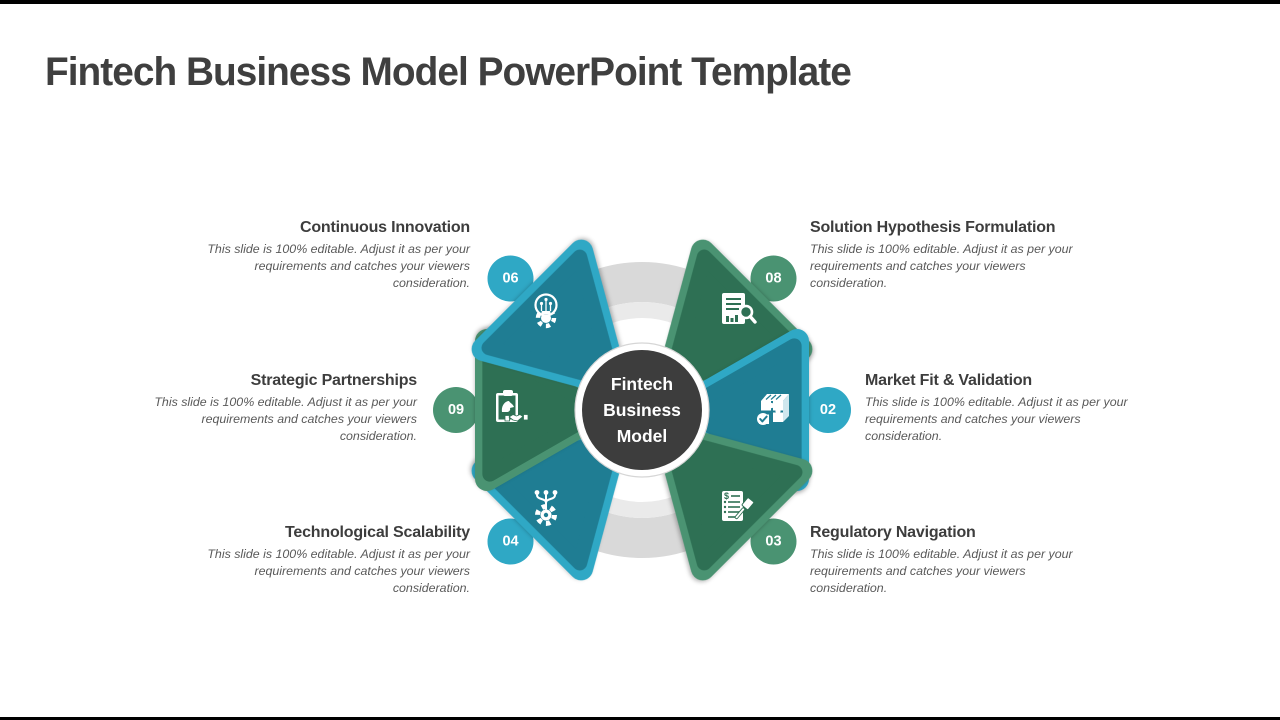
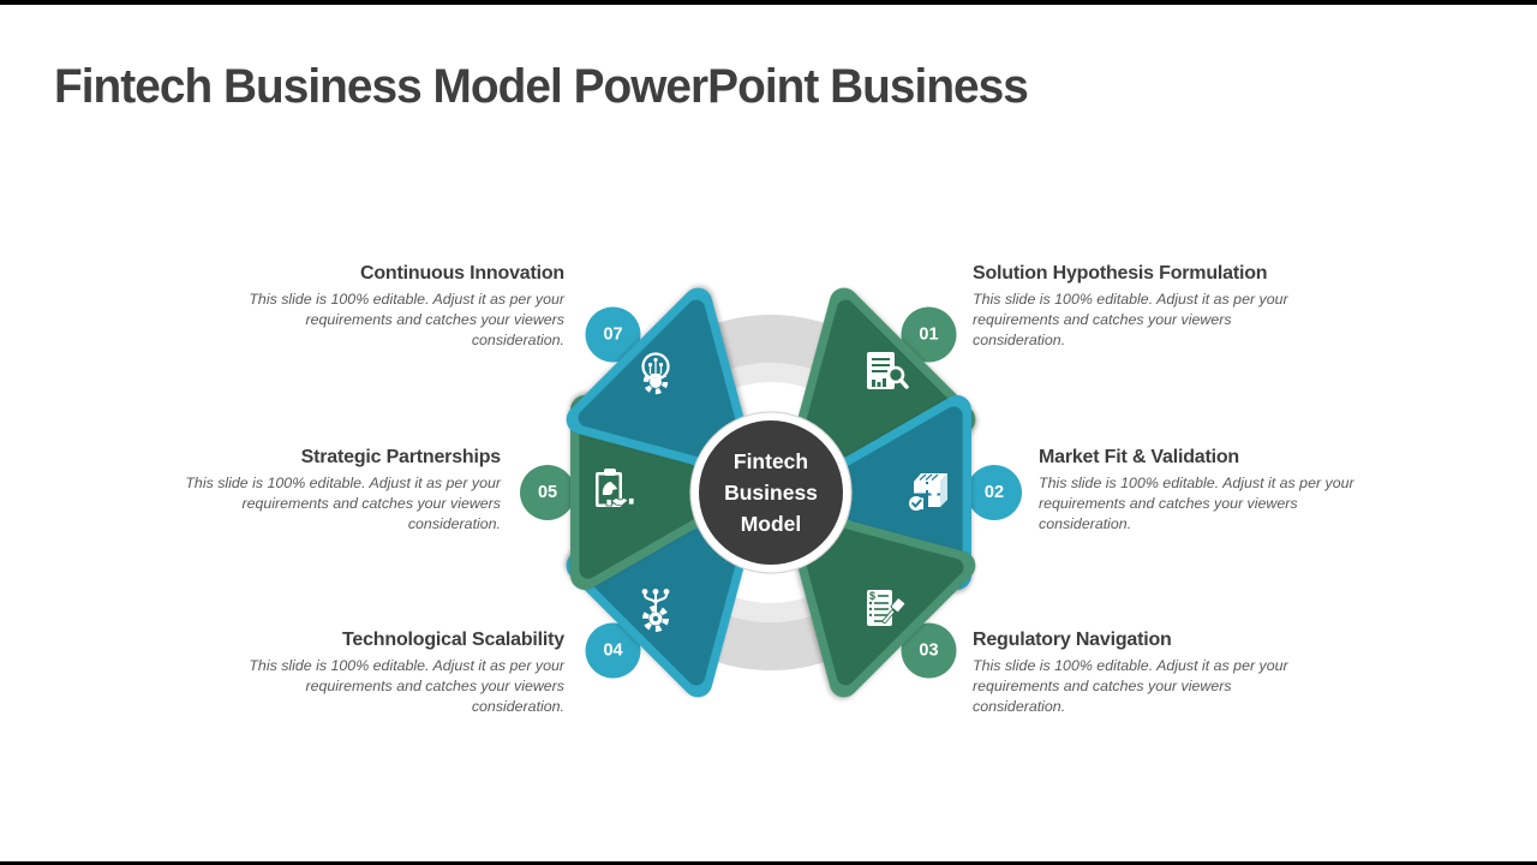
- Fintech Business Model PowerPoint Template
+ Fintech Business Model PowerPoint Business
  Continuous Innovation
  This slide is 100% editable. Adjust it as per your
  requirements and catches your viewers
  consideration.
  Strategic Partnerships
  This slide is 100% editable. Adjust it as per your
  requirements and catches your viewers
  consideration.
  Technological Scalability
  This slide is 100% editable. Adjust it as per your
  requirements and catches your viewers
  consideration.
  Solution Hypothesis Formulation
  This slide is 100% editable. Adjust it as per your
  requirements and catches your viewers
  consideration.
  Market Fit & Validation
  This slide is 100% editable. Adjust it as per your
  requirements and catches your viewers
  consideration.
  Regulatory Navigation
  This slide is 100% editable. Adjust it as per your
  requirements and catches your viewers
  consideration.
- 08
+ 01
  02
  03
  04
- 09
+ 05
- 06
+ 07
  $
  Fintech
  Business
  Model
